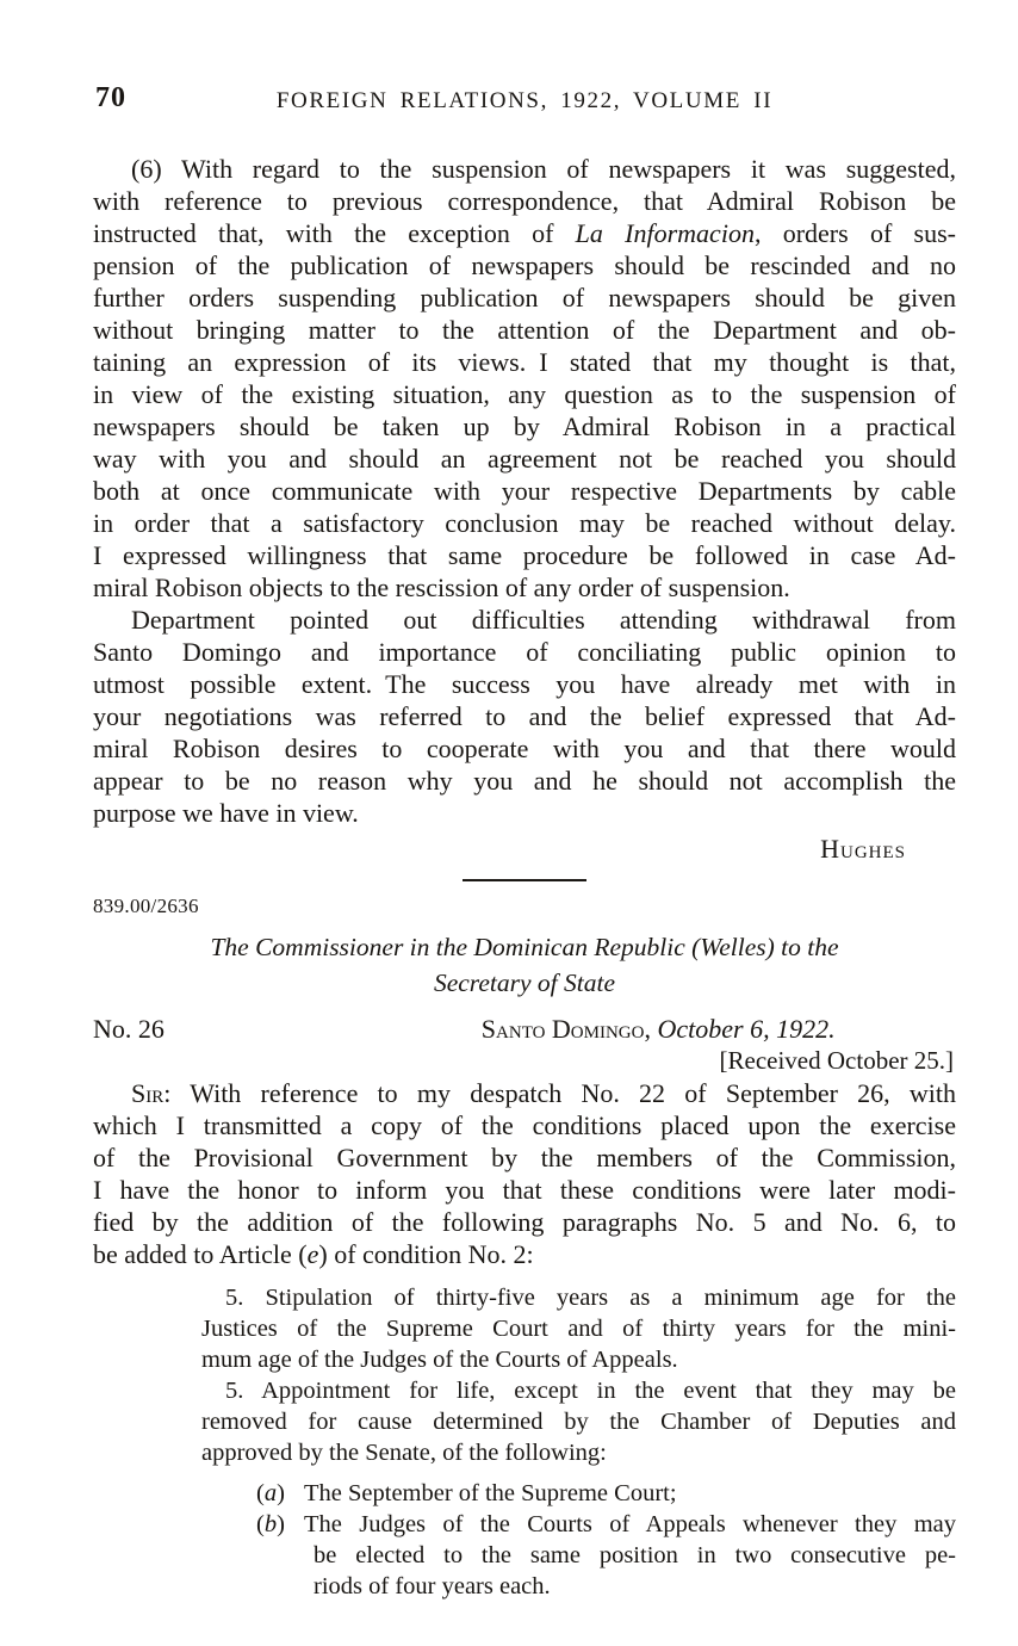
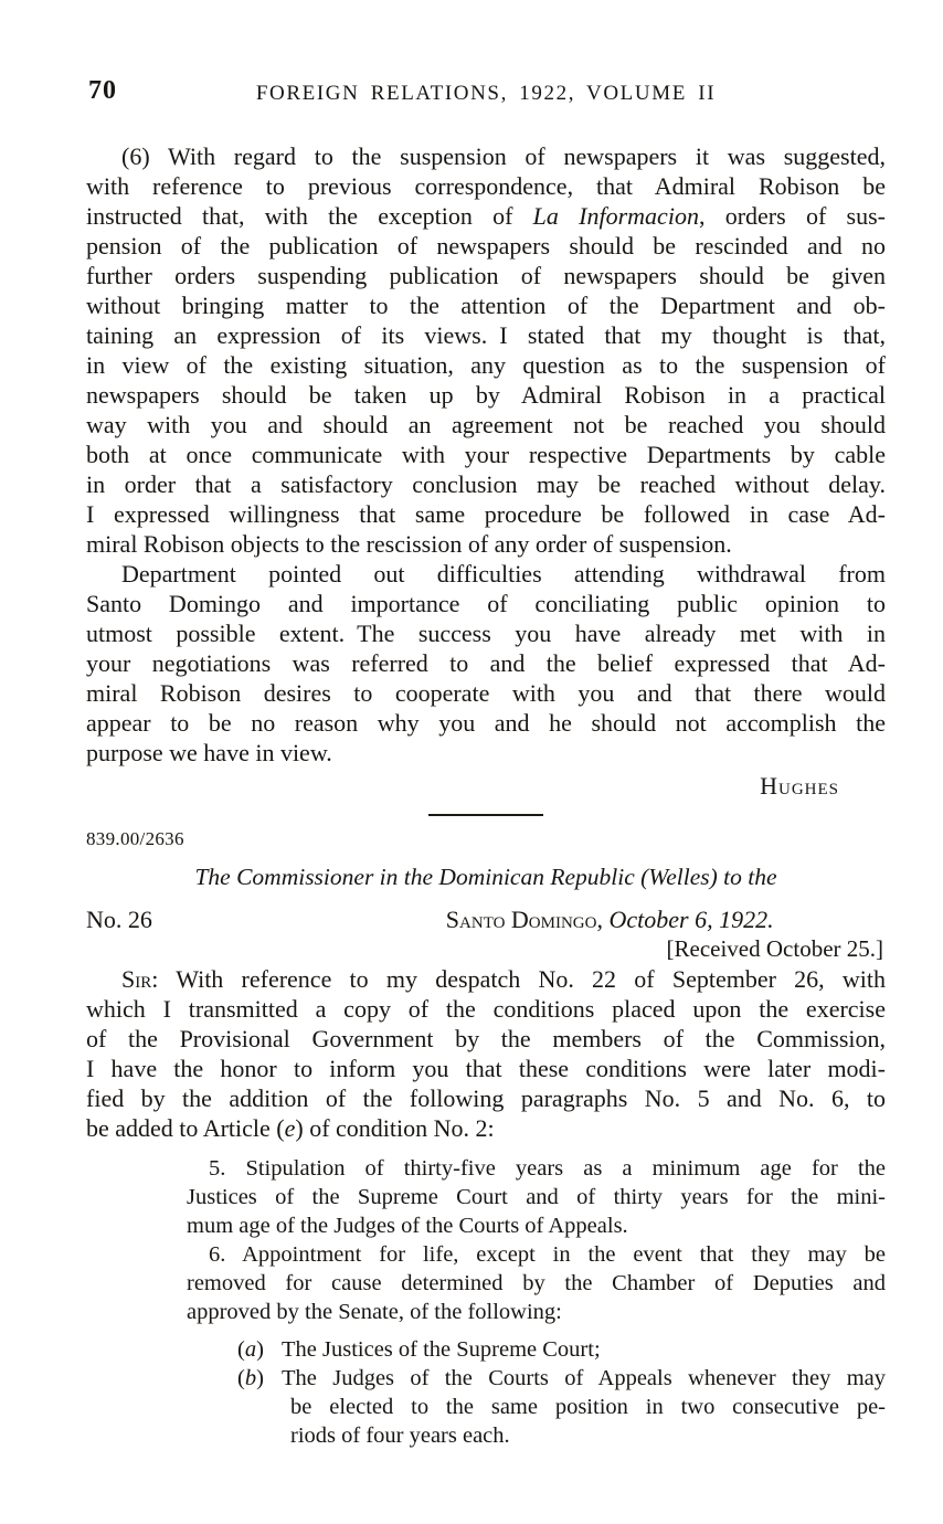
  70
  FOREIGN RELATIONS, 1922, VOLUME II
  (6) With regard to the suspension of newspapers it was suggested,
  with reference to previous correspondence, that Admiral Robison be
  instructed that, with the exception of La Informacion, orders of sus-
  pension of the publication of newspapers should be rescinded and no
  further orders suspending publication of newspapers should be given
  without bringing matter to the attention of the Department and ob-
  taining an expression of its views. I stated that my thought is that,
  in view of the existing situation, any question as to the suspension of
  newspapers should be taken up by Admiral Robison in a practical
  way with you and should an agreement not be reached you should
  both at once communicate with your respective Departments by cable
  in order that a satisfactory conclusion may be reached without delay.
  I expressed willingness that same procedure be followed in case Ad-
  miral Robison objects to the rescission of any order of suspension.
  Department pointed out difficulties attending withdrawal from
  Santo Domingo and importance of conciliating public opinion to
  utmost possible extent. The success you have already met with in
  your negotiations was referred to and the belief expressed that Ad-
  miral Robison desires to cooperate with you and that there would
  appear to be no reason why you and he should not accomplish the
  purpose we have in view.
  Hughes
  839.00/2636
  The Commissioner in the Dominican Republic (Welles) to the
- Secretary of State
  No. 26
  Santo Domingo, October 6, 1922.
  [Received October 25.]
  Sir: With reference to my despatch No. 22 of September 26, with
  which I transmitted a copy of the conditions placed upon the exercise
  of the Provisional Government by the members of the Commission,
  I have the honor to inform you that these conditions were later modi-
  fied by the addition of the following paragraphs No. 5 and No. 6, to
  be added to Article (e) of condition No. 2:
  5. Stipulation of thirty-five years as a minimum age for the
  Justices of the Supreme Court and of thirty years for the mini-
  mum age of the Judges of the Courts of Appeals.
- 5. Appointment for life, except in the event that they may be
+ 6. Appointment for life, except in the event that they may be
  removed for cause determined by the Chamber of Deputies and
  approved by the Senate, of the following:
- (a) The September of the Supreme Court;
+ (a) The Justices of the Supreme Court;
  (b) The Judges of the Courts of Appeals whenever they may
  be elected to the same position in two consecutive pe-
  riods of four years each.
